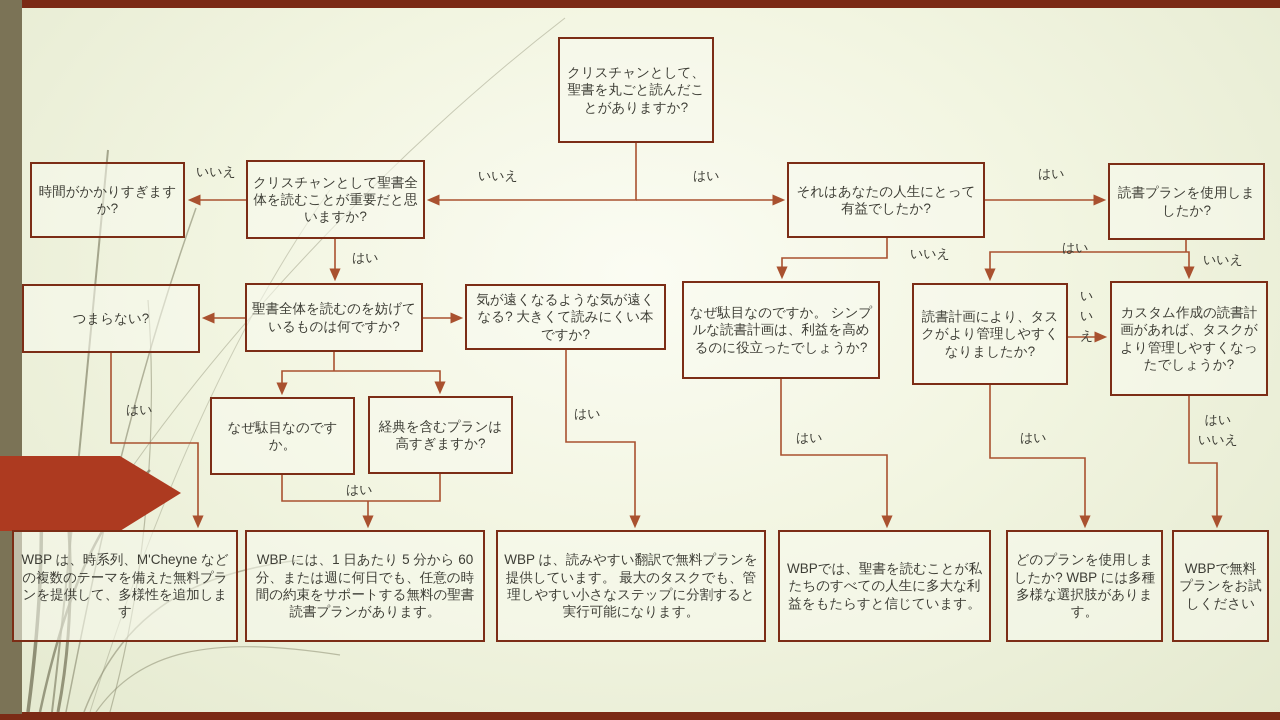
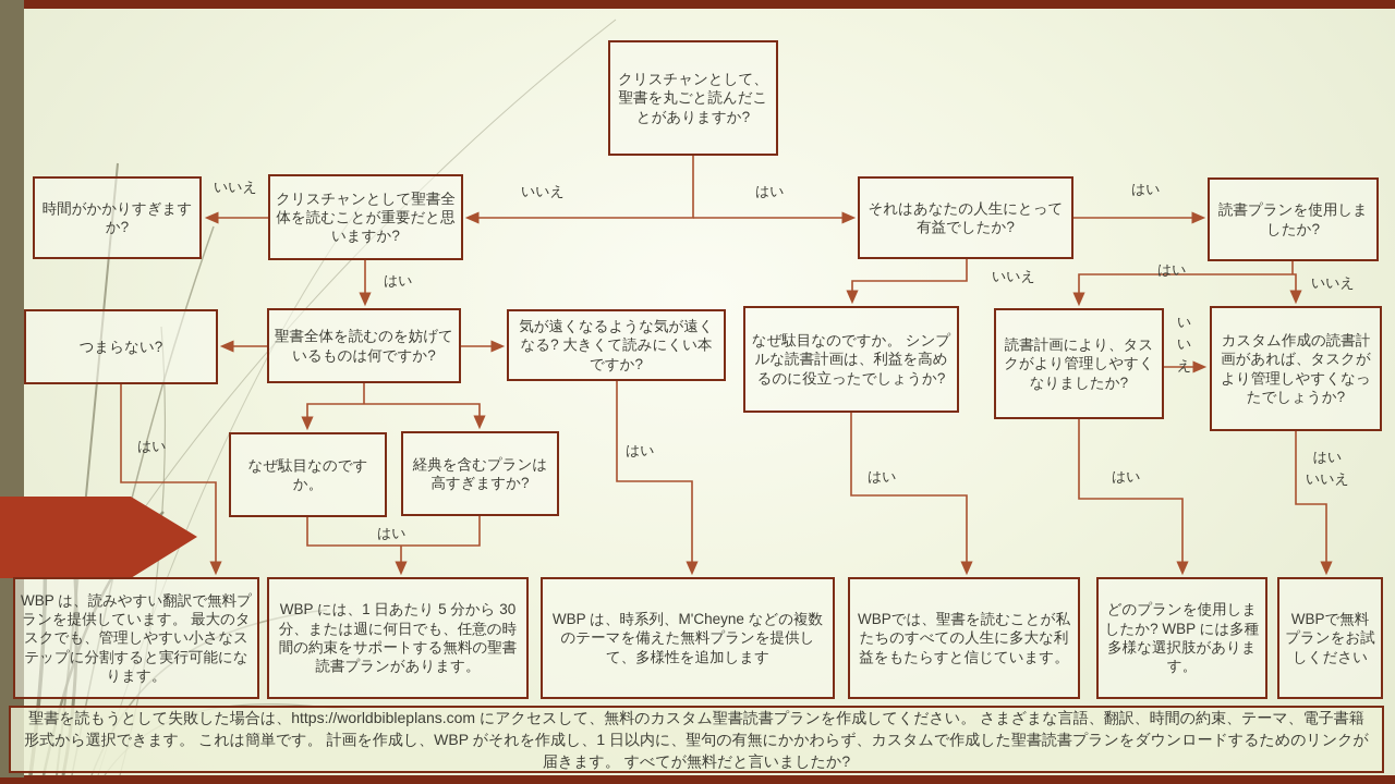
  クリスチャンとして、聖書を丸ごと読んだことがありますか?
  時間がかかりすぎますか?
  クリスチャンとして聖書全体を読むことが重要だと思いますか?
  それはあなたの人生にとって有益でしたか?
  読書プランを使用しましたか?
  つまらない?
  聖書全体を読むのを妨げているものは何ですか?
  気が遠くなるような気が遠くなる? 大きくて読みにくい本ですか?
  なぜ駄目なのですか。 シンプルな読書計画は、利益を高めるのに役立ったでしょうか?
  読書計画により、タスクがより管理しやすくなりましたか?
  カスタム作成の読書計画があれば、タスクがより管理しやすくなったでしょうか?
  なぜ駄目なのですか。
  経典を含むプランは高すぎますか?
- WBP は、時系列、M'Cheyne などの複数のテーマを備えた無料プランを提供して、多様性を追加します
+ WBP は、読みやすい翻訳で無料プランを提供しています。 最大のタスクでも、管理しやすい小さなステップに分割すると実行可能になります。
- WBP には、1 日あたり 5 分から 60 分、または週に何日でも、任意の時間の約束をサポートする無料の聖書読書プランがあります。
+ WBP には、1 日あたり 5 分から 30 分、または週に何日でも、任意の時間の約束をサポートする無料の聖書読書プランがあります。
- WBP は、読みやすい翻訳で無料プランを提供しています。 最大のタスクでも、管理しやすい小さなステップに分割すると実行可能になります。
+ WBP は、時系列、M'Cheyne などの複数のテーマを備えた無料プランを提供して、多様性を追加します
  WBPでは、聖書を読むことが私たちのすべての人生に多大な利益をもたらすと信じています。
  どのプランを使用しましたか? WBP には多種多様な選択肢があります。
  WBPで無料プランをお試しください
  いいえ
  はい
  いいえ
  はい
  はい
  いいえ
  はい
  いいえ
  はい
  はい
  はい
  はい
  はい
  はい
  いいえ
  い
  い
  え
+ 聖書を読もうとして失敗した場合は、https://worldbibleplans.com にアクセスして、無料のカスタム聖書読書プランを作成してください。 さまざまな言語、翻訳、時間の約束、テーマ、電子書籍形式から選択できます。 これは簡単です。 計画を作成し、WBP がそれを作成し、1 日以内に、聖句の有無にかかわらず、カスタムで作成した聖書読書プランをダウンロードするためのリンクが届きます。 すべてが無料だと言いましたか?
